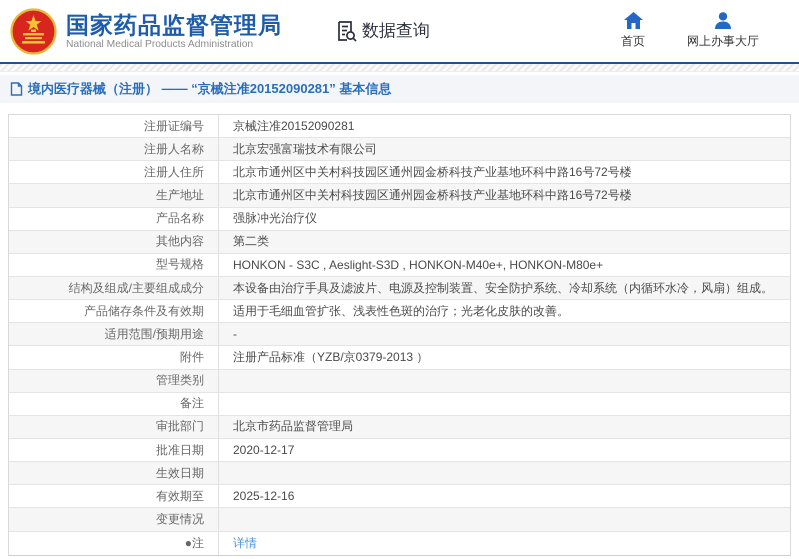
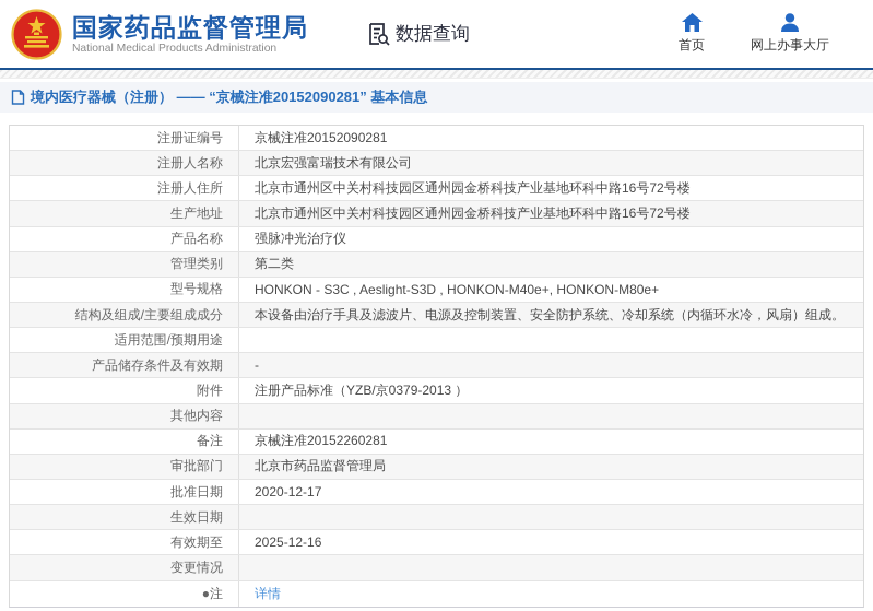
  国家药品监督管理局
  National Medical Products Administration
  数据查询
  首页
  网上办事大厅
  境内医疗器械（注册） —— “京械注准20152090281” 基本信息
  注册证编号
  京械注准20152090281
  注册人名称
  北京宏强富瑞技术有限公司
  注册人住所
  北京市通州区中关村科技园区通州园金桥科技产业基地环科中路16号72号楼
  生产地址
  北京市通州区中关村科技园区通州园金桥科技产业基地环科中路16号72号楼
  产品名称
  强脉冲光治疗仪
- 其他内容
+ 管理类别
  第二类
  型号规格
  HONKON - S3C , Aeslight-S3D , HONKON-M40e+, HONKON-M80e+
  结构及组成/主要组成成分
  本设备由治疗手具及滤波片、电源及控制装置、安全防护系统、冷却系统（内循环水冷，风扇）组成。
- 产品储存条件及有效期
+ 适用范围/预期用途
- 适用于毛细血管扩张、浅表性色斑的治疗；光老化皮肤的改善。
- 适用范围/预期用途
+ 产品储存条件及有效期
  -
  附件
  注册产品标准（YZB/京0379-2013 ）
- 管理类别
+ 其他内容
  备注
+ 京械注准20152260281
  审批部门
  北京市药品监督管理局
  批准日期
  2020-12-17
  生效日期
  有效期至
  2025-12-16
  变更情况
  ●注
  详情
